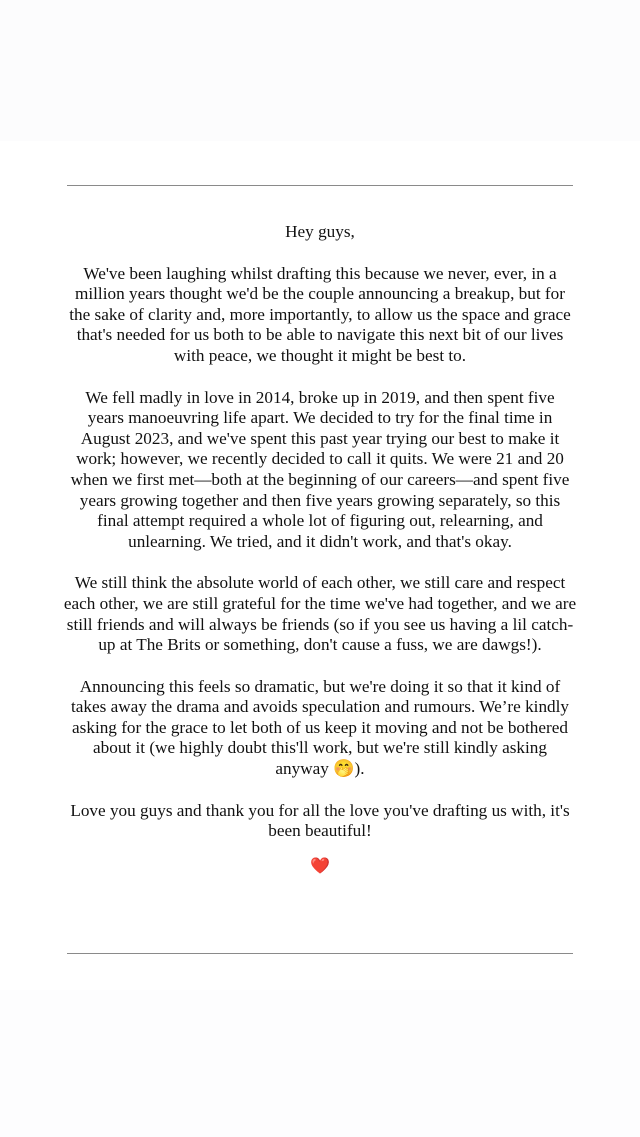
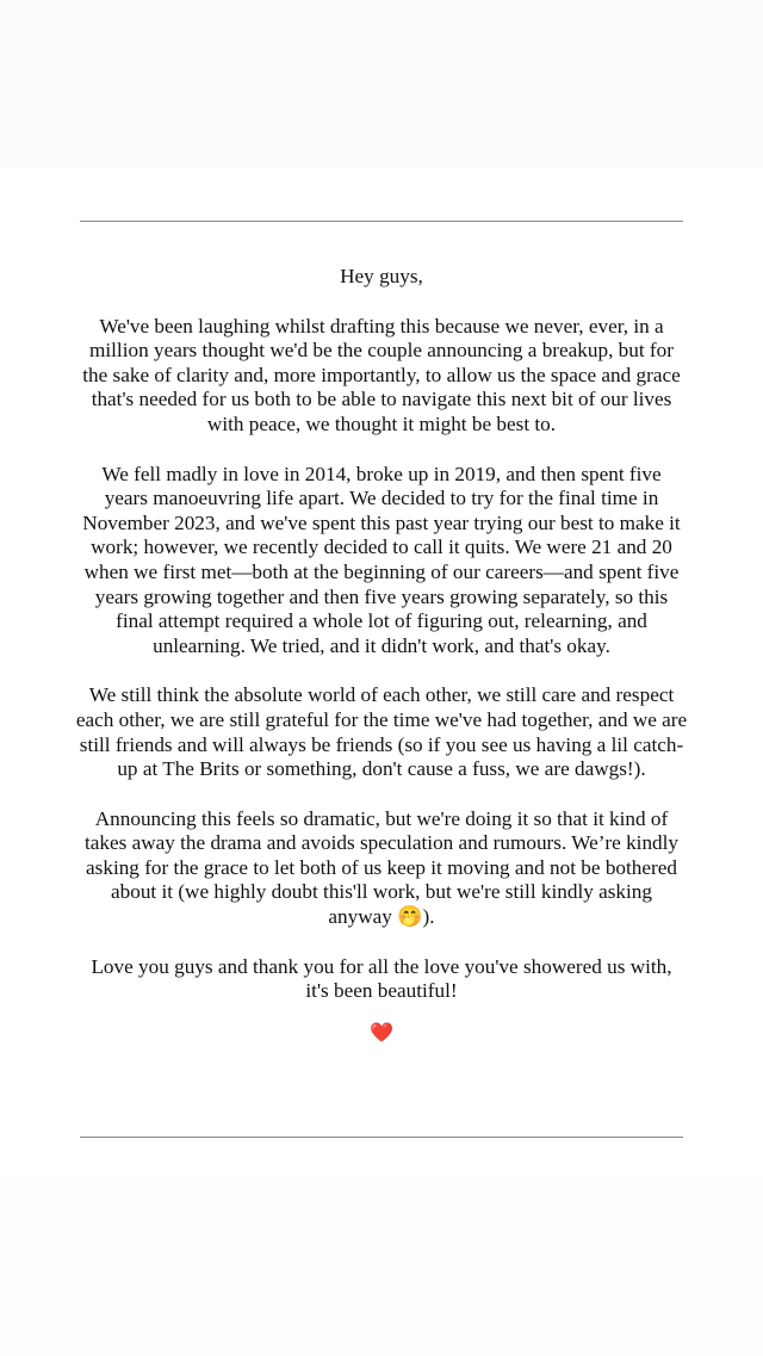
  Hey guys,
  We've been laughing whilst drafting this because we never, ever, in a million years thought we'd be the couple announcing a breakup, but for the sake of clarity and, more importantly, to allow us the space and grace that's needed for us both to be able to navigate this next bit of our lives with peace, we thought it might be best to.
- We fell madly in love in 2014, broke up in 2019, and then spent five years manoeuvring life apart. We decided to try for the final time in August 2023, and we've spent this past year trying our best to make it work; however, we recently decided to call it quits. We were 21 and 20 when we first met—both at the beginning of our careers—and spent five years growing together and then five years growing separately, so this final attempt required a whole lot of figuring out, relearning, and unlearning. We tried, and it didn't work, and that's okay.
+ We fell madly in love in 2014, broke up in 2019, and then spent five years manoeuvring life apart. We decided to try for the final time in November 2023, and we've spent this past year trying our best to make it work; however, we recently decided to call it quits. We were 21 and 20 when we first met—both at the beginning of our careers—and spent five years growing together and then five years growing separately, so this final attempt required a whole lot of figuring out, relearning, and unlearning. We tried, and it didn't work, and that's okay.
  We still think the absolute world of each other, we still care and respect each other, we are still grateful for the time we've had together, and we are still friends and will always be friends (so if you see us having a lil catch-up at The Brits or something, don't cause a fuss, we are dawgs!).
  Announcing this feels so dramatic, but we're doing it so that it kind of takes away the drama and avoids speculation and rumours. We’re kindly asking for the grace to let both of us keep it moving and not be bothered about it (we highly doubt this'll work, but we're still kindly asking anyway 🤭).
- Love you guys and thank you for all the love you've drafting us with, it's been beautiful!
+ Love you guys and thank you for all the love you've showered us with, it's been beautiful!
  ❤️
